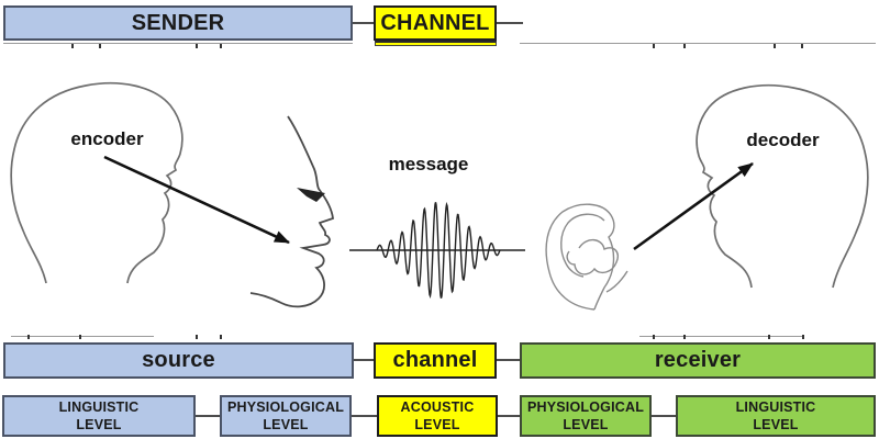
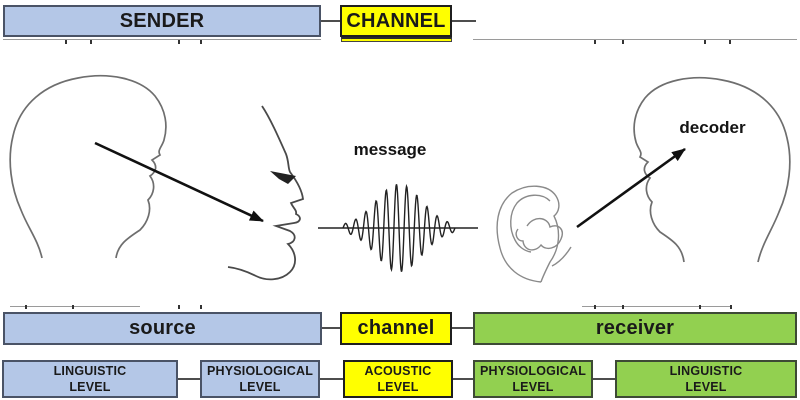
- encoder
  message
  decoder
  SENDER
  CHANNEL
  source
  channel
  receiver
  LINGUISTIC
  LEVEL
  PHYSIOLOGICAL
  LEVEL
  ACOUSTIC
  LEVEL
  PHYSIOLOGICAL
  LEVEL
  LINGUISTIC
  LEVEL
